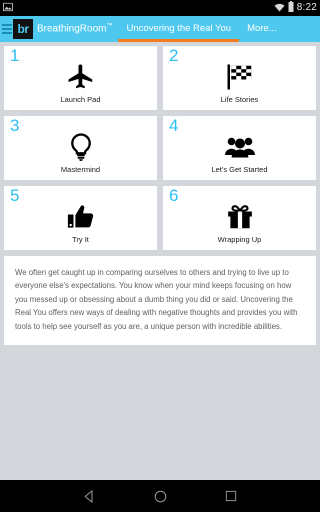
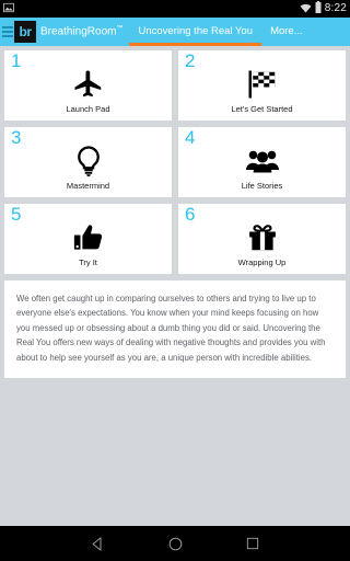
  8:22
  br
  BreathingRoom
  Uncovering the Real You
  More...
  1
  Launch Pad
  2
- Life Stories
+ Let's Get Started
  3
  Mastermind
  4
- Let's Get Started
+ Life Stories
  5
  Try It
  6
  Wrapping Up
- We often get caught up in comparing ourselves to others and trying to live up to everyone else's expectations. You know when your mind keeps focusing on how you messed up or obsessing about a dumb thing you did or said. Uncovering the Real You offers new ways of dealing with negative thoughts and provides you with tools to help see yourself as you are, a unique person with incredible abilities.
+ We often get caught up in comparing ourselves to others and trying to live up to everyone else's expectations. You know when your mind keeps focusing on how you messed up or obsessing about a dumb thing you did or said. Uncovering the Real You offers new ways of dealing with negative thoughts and provides you with about to help see yourself as you are, a unique person with incredible abilities.
